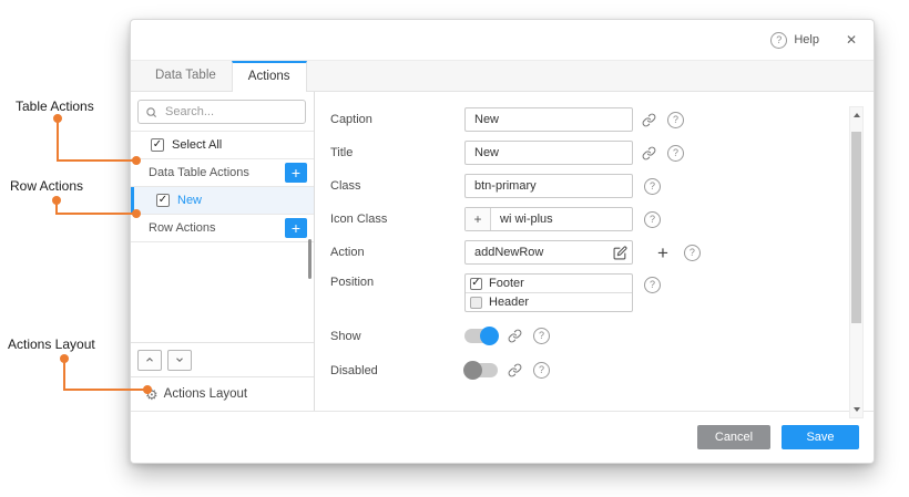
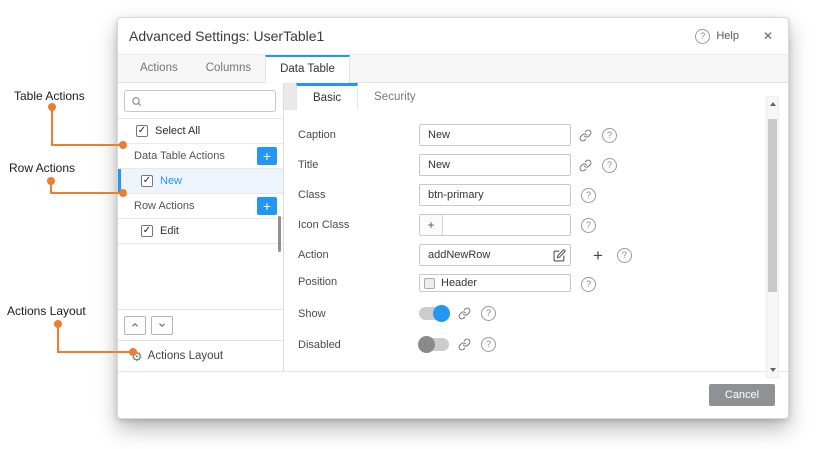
  Table Actions
  Row Actions
  Actions Layout
+ Advanced Settings: UserTable1
  ?
  Help
  ✕
- Data Table
+ Actions
+ Columns
- Actions
+ Data Table
- Search...
  Select All
  Data Table Actions
  +
  New
  Row Actions
  +
+ Edit
  ⚙
  Actions Layout
+ Basic
+ Security
  Caption
  New
  ?
  Title
  New
  ?
  Class
  btn-primary
  ?
  Icon Class
  +
- wi wi-plus
  ?
  Action
  addNewRow
  +
  ?
  Position
- Footer
  Header
  ?
  Show
  ?
  Disabled
  ?
  Cancel
- Save
